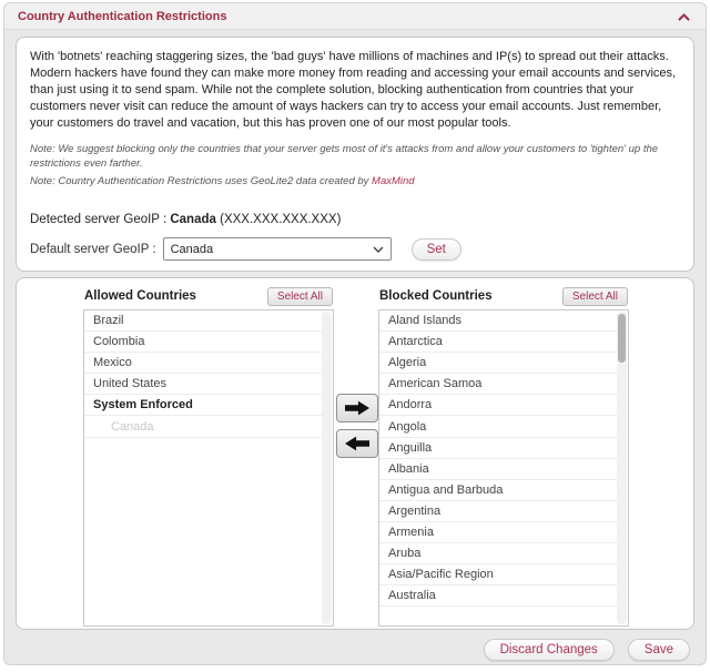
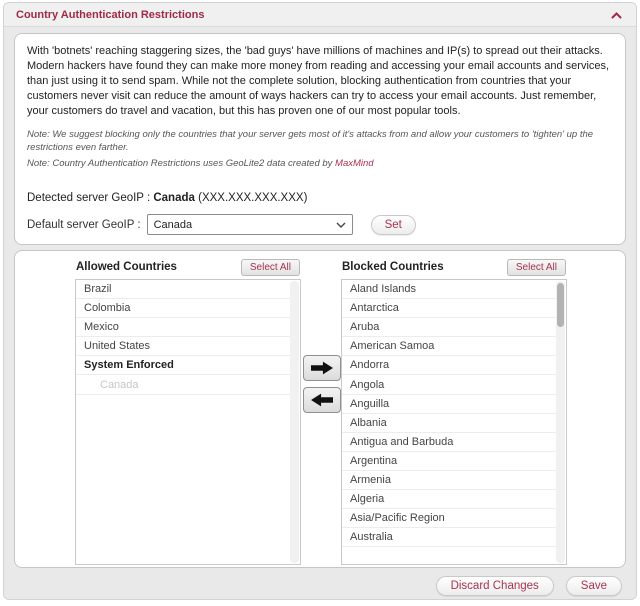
  Country Authentication Restrictions
  With 'botnets' reaching staggering sizes, the 'bad guys' have millions of machines and IP(s) to spread out their attacks. Modern hackers have found they can make more money from reading and accessing your email accounts and services, than just using it to send spam. While not the complete solution, blocking authentication from countries that your customers never visit can reduce the amount of ways hackers can try to access your email accounts. Just remember, your customers do travel and vacation, but this has proven one of our most popular tools.
  Note: We suggest blocking only the countries that your server gets most of it's attacks from and allow your customers to 'tighten' up the restrictions even farther.
  Note: Country Authentication Restrictions uses GeoLite2 data created by MaxMind
  Detected server GeoIP : Canada (XXX.XXX.XXX.XXX)
  Default server GeoIP :
  Canada
  Set
  Allowed Countries
  Select All
  Brazil
  Colombia
  Mexico
  United States
  System Enforced
  Canada
  Blocked Countries
  Select All
  Aland Islands
  Antarctica
- Algeria
+ Aruba
  American Samoa
  Andorra
  Angola
  Anguilla
  Albania
  Antigua and Barbuda
  Argentina
  Armenia
- Aruba
+ Algeria
  Asia/Pacific Region
  Australia
  Discard Changes
  Save
